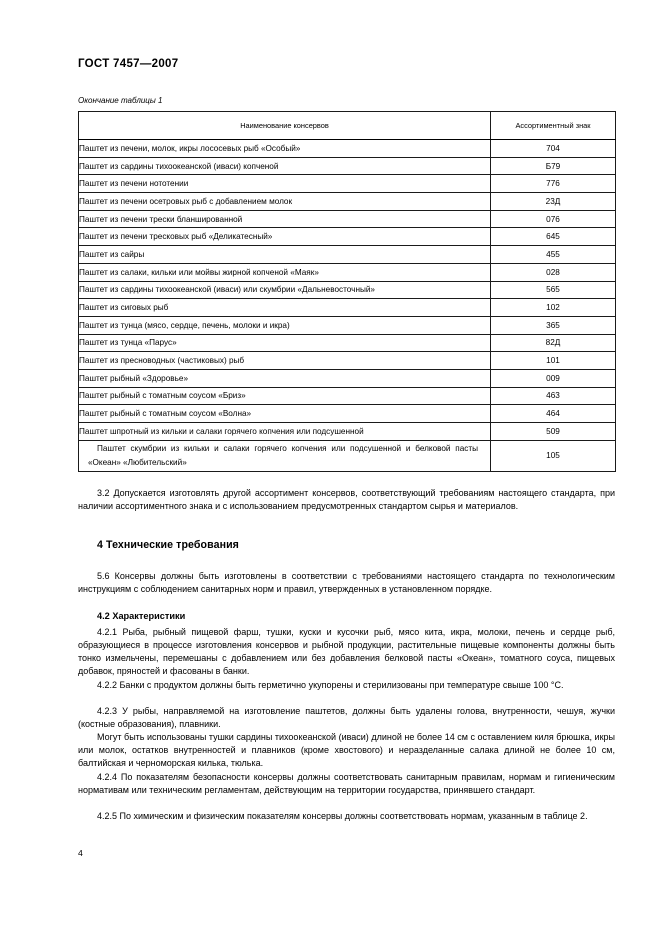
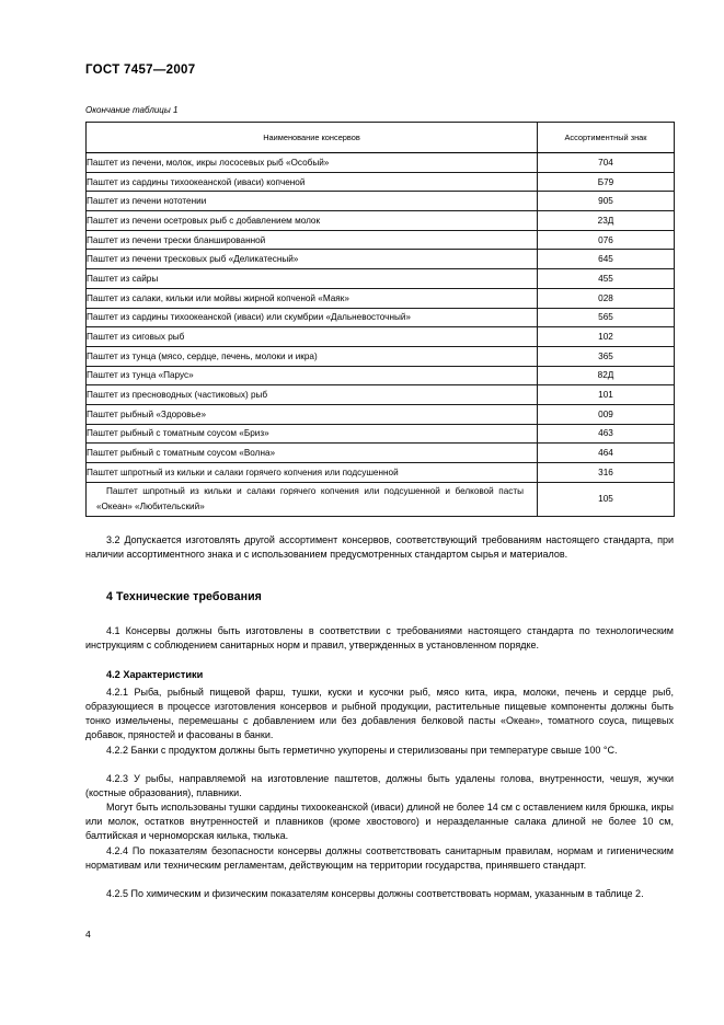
  ГОСТ 7457—2007
  Окончание таблицы 1
  Наименование консервов	Ассортиментный знак
  Паштет из печени, молок, икры лососевых рыб «Особый»	704
  Паштет из сардины тихоокеанской (иваси) копченой	Б79
- Паштет из печени нототении	776
+ Паштет из печени нототении	905
  Паштет из печени осетровых рыб с добавлением молок	23Д
  Паштет из печени трески бланшированной	076
  Паштет из печени тресковых рыб «Деликатесный»	645
  Паштет из сайры	455
  Паштет из салаки, кильки или мойвы жирной копченой «Маяк»	028
  Паштет из сардины тихоокеанской (иваси) или скумбрии «Дальневосточный»	565
  Паштет из сиговых рыб	102
  Паштет из тунца (мясо, сердце, печень, молоки и икра)	365
  Паштет из тунца «Парус»	82Д
  Паштет из пресноводных (частиковых) рыб	101
  Паштет рыбный «Здоровье»	009
  Паштет рыбный с томатным соусом «Бриз»	463
  Паштет рыбный с томатным соусом «Волна»	464
- Паштет шпротный из кильки и салаки горячего копчения или подсушенной	509
+ Паштет шпротный из кильки и салаки горячего копчения или подсушенной	316
- Паштет скумбрии из кильки и салаки горячего копчения или подсушенной и белковой пасты «Океан» «Любительский»	105
+ Паштет шпротный из кильки и салаки горячего копчения или подсушенной и белковой пасты «Океан» «Любительский»	105
  3.2 Допускается изготовлять другой ассортимент консервов, соответствующий требованиям настоящего стандарта, при наличии ассортиментного знака и с использованием предусмотренных стандартом сырья и материалов.
  4 Технические требования
- 5.6 Консервы должны быть изготовлены в соответствии с требованиями настоящего стандарта по технологическим инструкциям с соблюдением санитарных норм и правил, утвержденных в установленном порядке.
+ 4.1 Консервы должны быть изготовлены в соответствии с требованиями настоящего стандарта по технологическим инструкциям с соблюдением санитарных норм и правил, утвержденных в установленном порядке.
  4.2 Характеристики
  4.2.1 Рыба, рыбный пищевой фарш, тушки, куски и кусочки рыб, мясо кита, икра, молоки, печень и сердце рыб, образующиеся в процессе изготовления консервов и рыбной продукции, растительные пищевые компоненты должны быть тонко измельчены, перемешаны с добавлением или без добавления белковой пасты «Океан», томатного соуса, пищевых добавок, пряностей и фасованы в банки.
  4.2.2 Банки с продуктом должны быть герметично укупорены и стерилизованы при температуре свыше 100 °С.
  4.2.3 У рыбы, направляемой на изготовление паштетов, должны быть удалены голова, внутренности, чешуя, жучки (костные образования), плавники.
  Могут быть использованы тушки сардины тихоокеанской (иваси) длиной не более 14 см с оставлением киля брюшка, икры или молок, остатков внутренностей и плавников (кроме хвостового) и неразделанные салака длиной не более 10 см, балтийская и черноморская килька, тюлька.
  4.2.4 По показателям безопасности консервы должны соответствовать санитарным правилам, нормам и гигиеническим нормативам или техническим регламентам, действующим на территории государства, принявшего стандарт.
  4.2.5 По химическим и физическим показателям консервы должны соответствовать нормам, указанным в таблице 2.
  4
